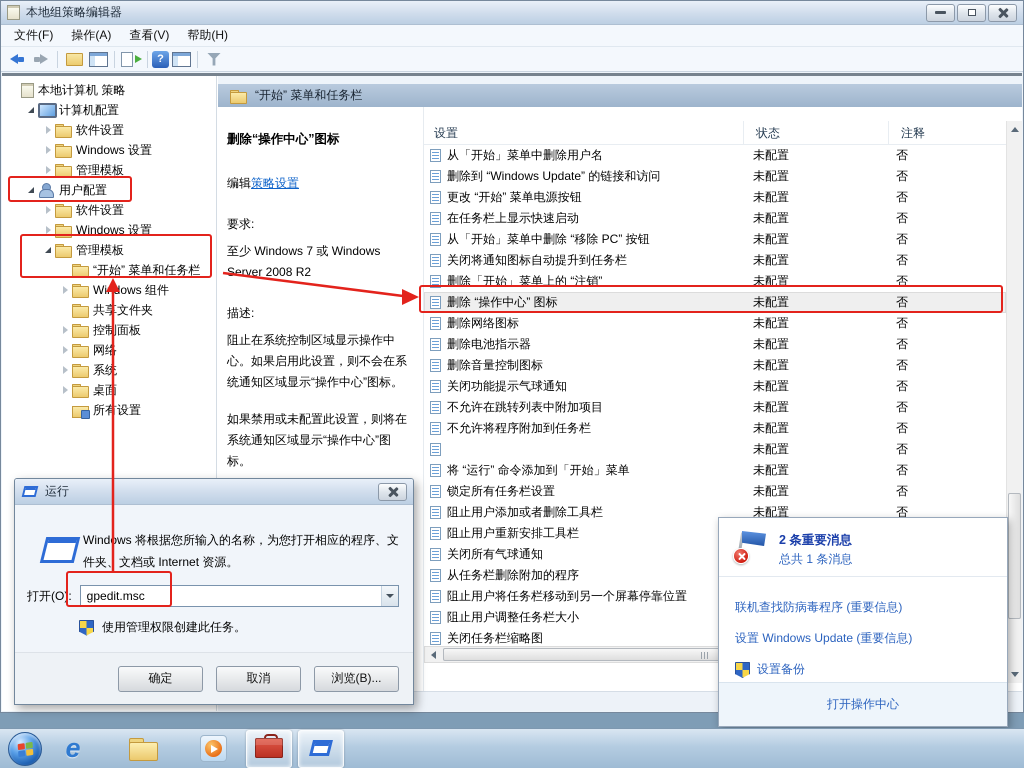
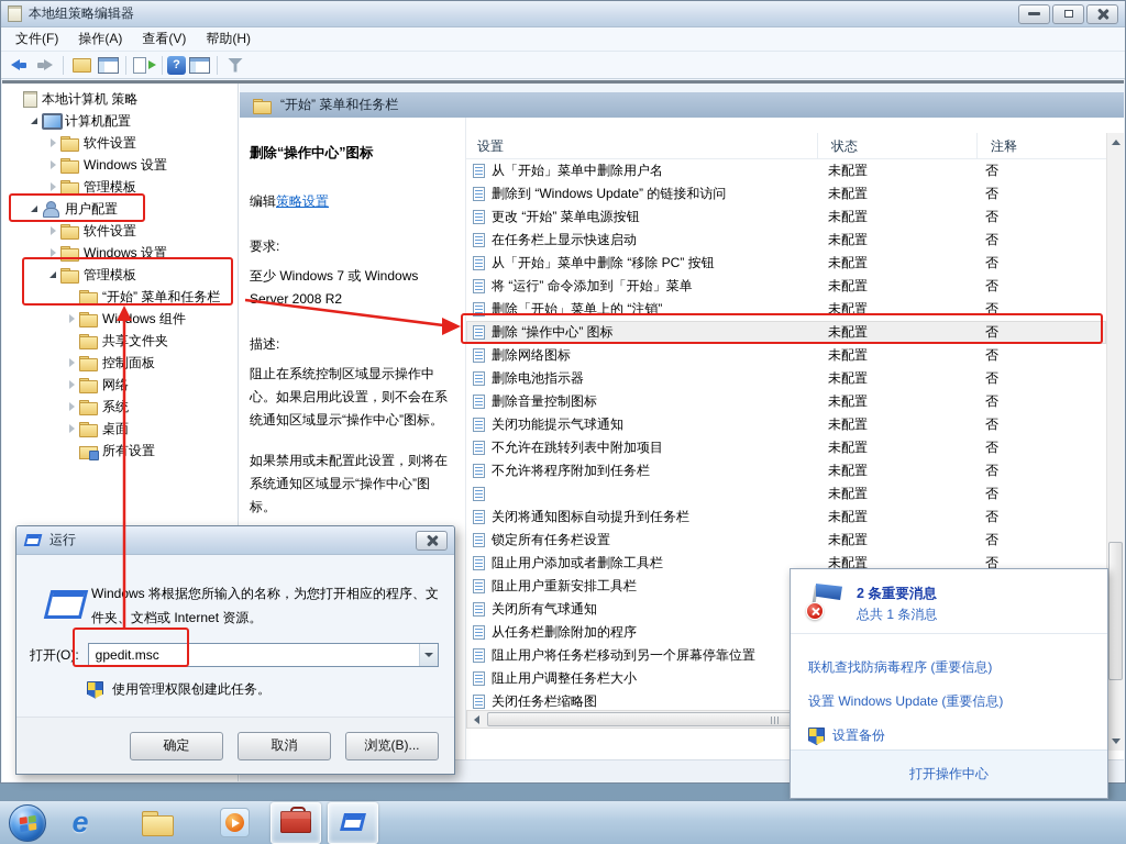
  本地组策略编辑器
  文件(F)
  操作(A)
  查看(V)
  帮助(H)
  ?
  本地计算机 策略
  计算机配置
  软件设置
  Windows 设置
  管理模板
  用户配置
  软件设置
  Windows 设置
  管理模板
  “开始” 菜单和任务栏
  Wiows 组件
  共享文件夹
  控制面板
  网络
  系统
  桌面
  所有设置
  “开始” 菜单和任务栏
  删除“操作中心”图标
  编辑策略设置
  要求:
  至少 Windows 7 或 Windows Server 2008 R2
  描述:
  阻止在系统控制区域显示操作中心。如果启用此设置，则不会在系统通知区域显示“操作中心”图标。
  如果禁用或未配置此设置，则将在系统通知区域显示“操作中心”图标。
  设置
  状态
  注释
  从「开始」菜单中删除用户名
  未配置
  否
  删除到 “Windows Update” 的链接和访问
  未配置
  否
  更改 “开始” 菜单电源按钮
  未配置
  否
  在任务栏上显示快速启动
  未配置
  否
  从「开始」菜单中删除 “移除 PC” 按钮
  未配置
  否
- 关闭将通知图标自动提升到任务栏
+ 将 “运行” 命令添加到「开始」菜单
  未配置
  否
  删除「开始」菜单上的 “注销”
  未配置
  否
  删除 “操作中心” 图标
  未配置
  否
  删除网络图标
  未配置
  否
  删除电池指示器
  未配置
  否
  删除音量控制图标
  未配置
  否
  关闭功能提示气球通知
  未配置
  否
  不允许在跳转列表中附加项目
  未配置
  否
  不允许将程序附加到任务栏
  未配置
  否
  未配置
  否
- 将 “运行” 命令添加到「开始」菜单
+ 关闭将通知图标自动提升到任务栏
  未配置
  否
  锁定所有任务栏设置
  未配置
  否
  阻止用户添加或者删除工具栏
  未配置
  否
  阻止用户重新安排工具栏
  关闭所有气球通知
  从任务栏删除附加的程序
  阻止用户将任务栏移动到另一个屏幕停靠位置
  阻止用户调整任务栏大小
  关闭任务栏缩略图
  运行
  Windws 将根据您所输入的名称，为您打开相应的程序、文件夹文档或 Internet 资源。
  打开(O):
  gpedit.msc
  使用管理权限创建此任务。
  确定
  取消
  浏览(B)...
  2 条重要消息
  总共 1 条消息
  联机查找防病毒程序 (重要信息)
  设置 Windows Update (重要信息)
  设置备份
  打开操作中心
  e
